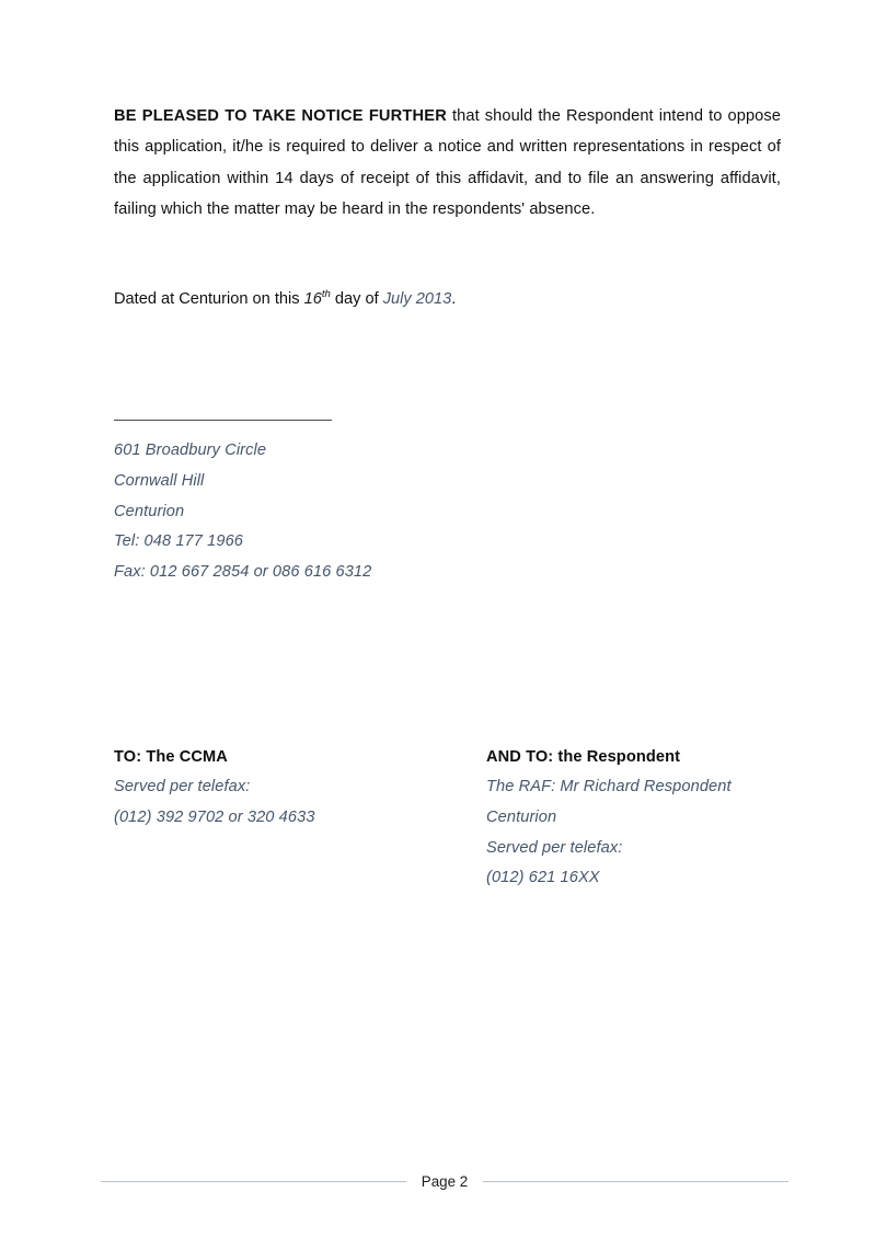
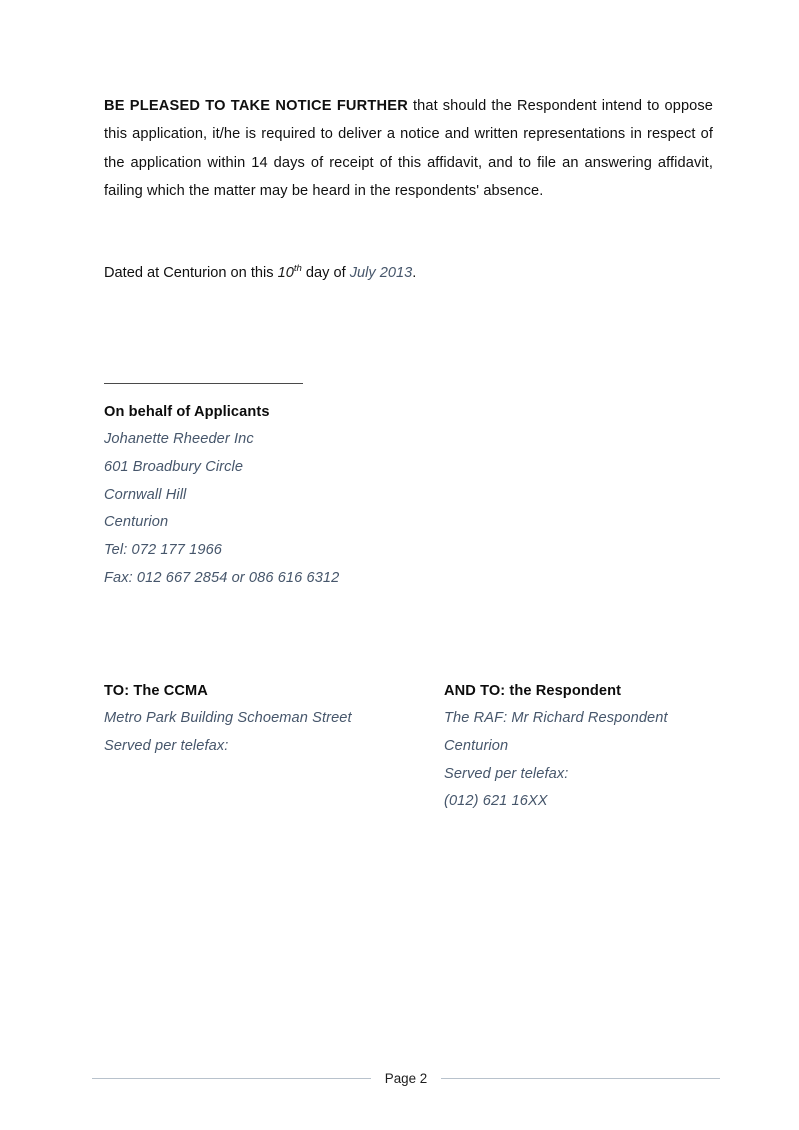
  BE PLEASED TO TAKE NOTICE FURTHER that should the Respondent intend to oppose this application, it/he is required to deliver a notice and written representations in respect of the application within 14 days of receipt of this affidavit, and to file an answering affidavit, failing which the matter may be heard in the respondents' absence.
- Dated at Centurion on this 16th day of July 2013.
+ Dated at Centurion on this 10th day of July 2013.
+ On behalf of Applicants
+ Johanette Rheeder Inc
  601 Broadbury Circle
  Cornwall Hill
  Centurion
- Tel: 048 177 1966
+ Tel: 072 177 1966
  Fax: 012 667 2854 or 086 616 6312
  TO: The CCMA
+ Metro Park Building Schoeman Street
  Served per telefax:
- (012) 392 9702 or 320 4633
  AND TO: the Respondent
  The RAF: Mr Richard Respondent
  Centurion
  Served per telefax:
  (012) 621 16XX
  Page 2
